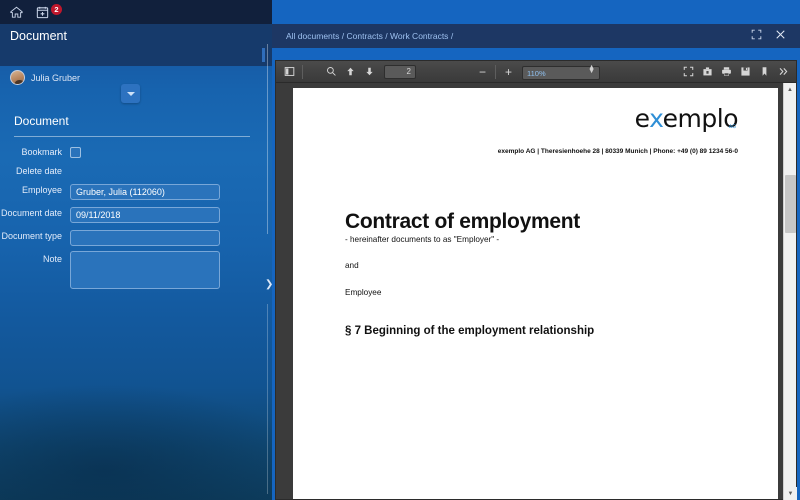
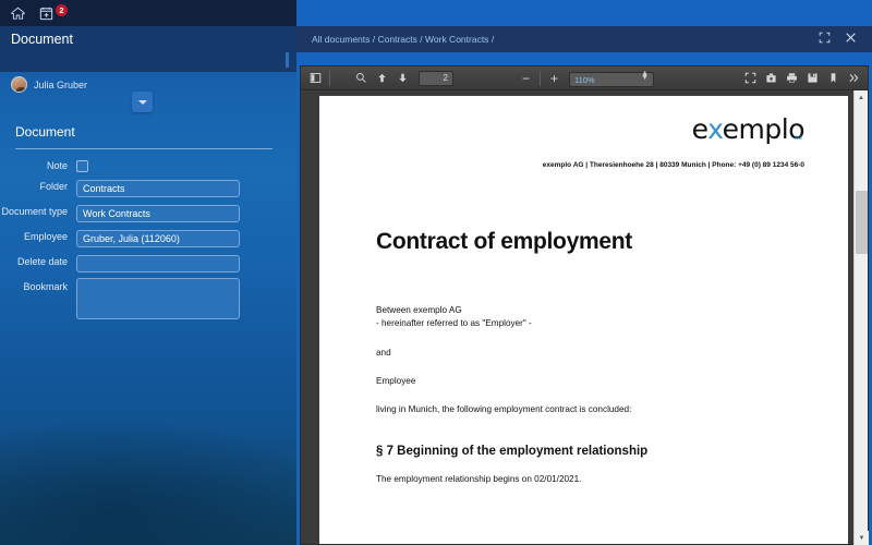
  2
  Document
  Julia Gruber
  Document
- Bookmark
+ Note
+ Folder
+ Contracts
- Delete date
+ Document type
+ Work Contracts
  Employee
  Gruber, Julia (112060)
- Document date
- 09/11/2018
- Document type
+ Delete date
- Note
+ Bookmark
- ❯
  All documents / Contracts / Work Contracts /
  2
  −
  +
  110%
  exemplo
  Contract of employment
+ Between exemplo AG
- - hereinafter documents to as "Employer" -
+ - hereinafter referred to as "Employer" -
  and
  Employee
+ living in Munich, the following employment contract is concluded:
  § 7 Beginning of the employment relationship
+ The employment relationship begins on 02/01/2021.
